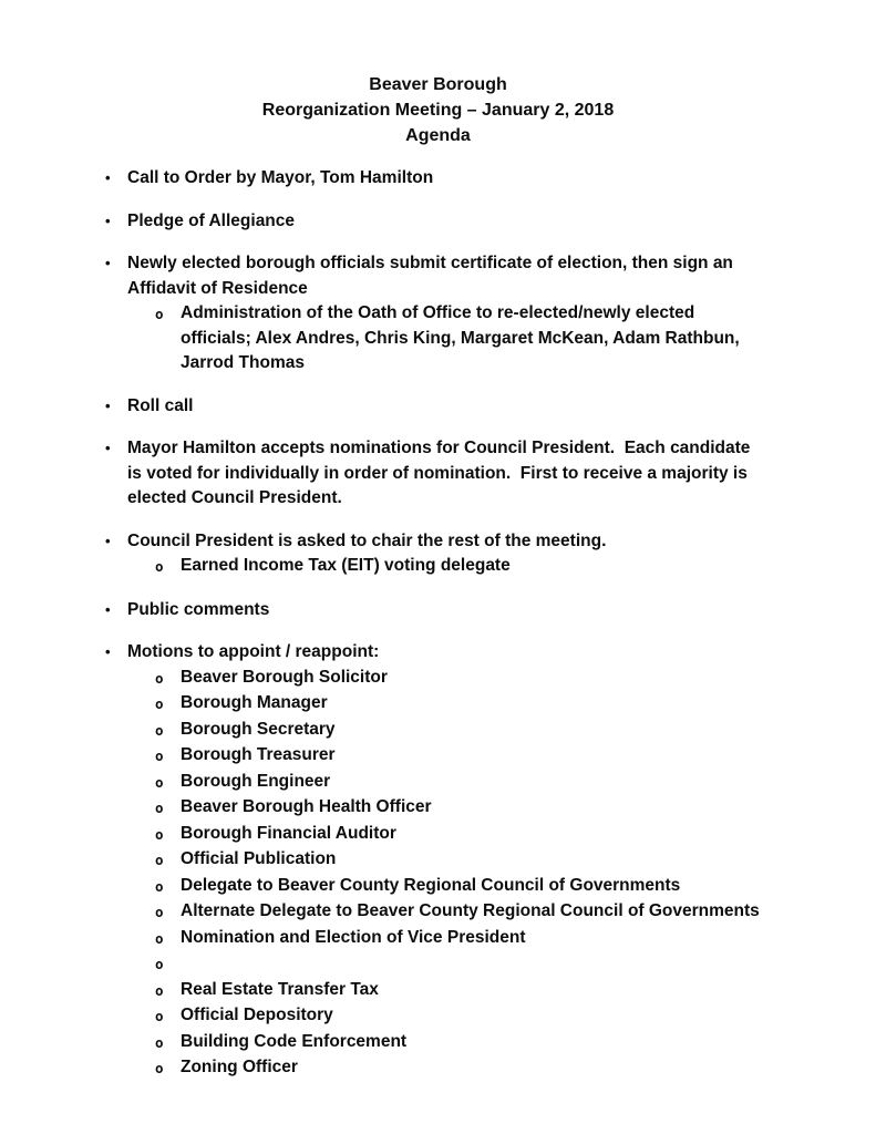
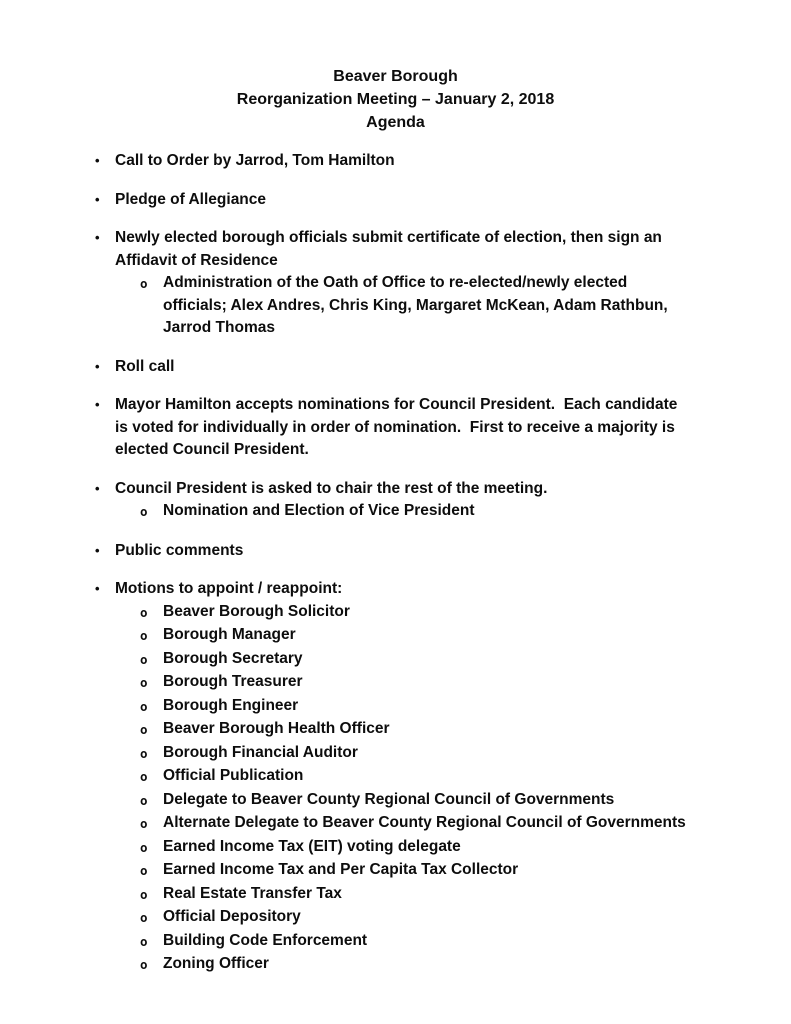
  Beaver Borough
  Reorganization Meeting – January 2, 2018
  Agenda
  •
- Call to Order by Mayor, Tom Hamilton
+ Call to Order by Jarrod, Tom Hamilton
  •
  Pledge of Allegiance
  •
  Newly elected borough officials submit certificate of election, then sign an Affidavit of Residence
  o
  Administration of the Oath of Office to re-elected/newly elected officials; Alex Andres, Chris King, Margaret McKean, Adam Rathbun, Jarrod Thomas
  •
  Roll call
  •
  Mayor Hamilton accepts nominations for Council President. Each candidate is voted for individually in order of nomination. First to receive a majority is elected Council President.
  •
  Council President is asked to chair the rest of the meeting.
  o
- Earned Income Tax (EIT) voting delegate
+ Nomination and Election of Vice President
  •
  Public comments
  •
  Motions to appoint / reappoint:
  o
  Beaver Borough Solicitor
  o
  Borough Manager
  o
  Borough Secretary
  o
  Borough Treasurer
  o
  Borough Engineer
  o
  Beaver Borough Health Officer
  o
  Borough Financial Auditor
  o
  Official Publication
  o
  Delegate to Beaver County Regional Council of Governments
  o
  Alternate Delegate to Beaver County Regional Council of Governments
  o
- Nomination and Election of Vice President
+ Earned Income Tax (EIT) voting delegate
  o
+ Earned Income Tax and Per Capita Tax Collector
  o
  Real Estate Transfer Tax
  o
  Official Depository
  o
  Building Code Enforcement
  o
  Zoning Officer
